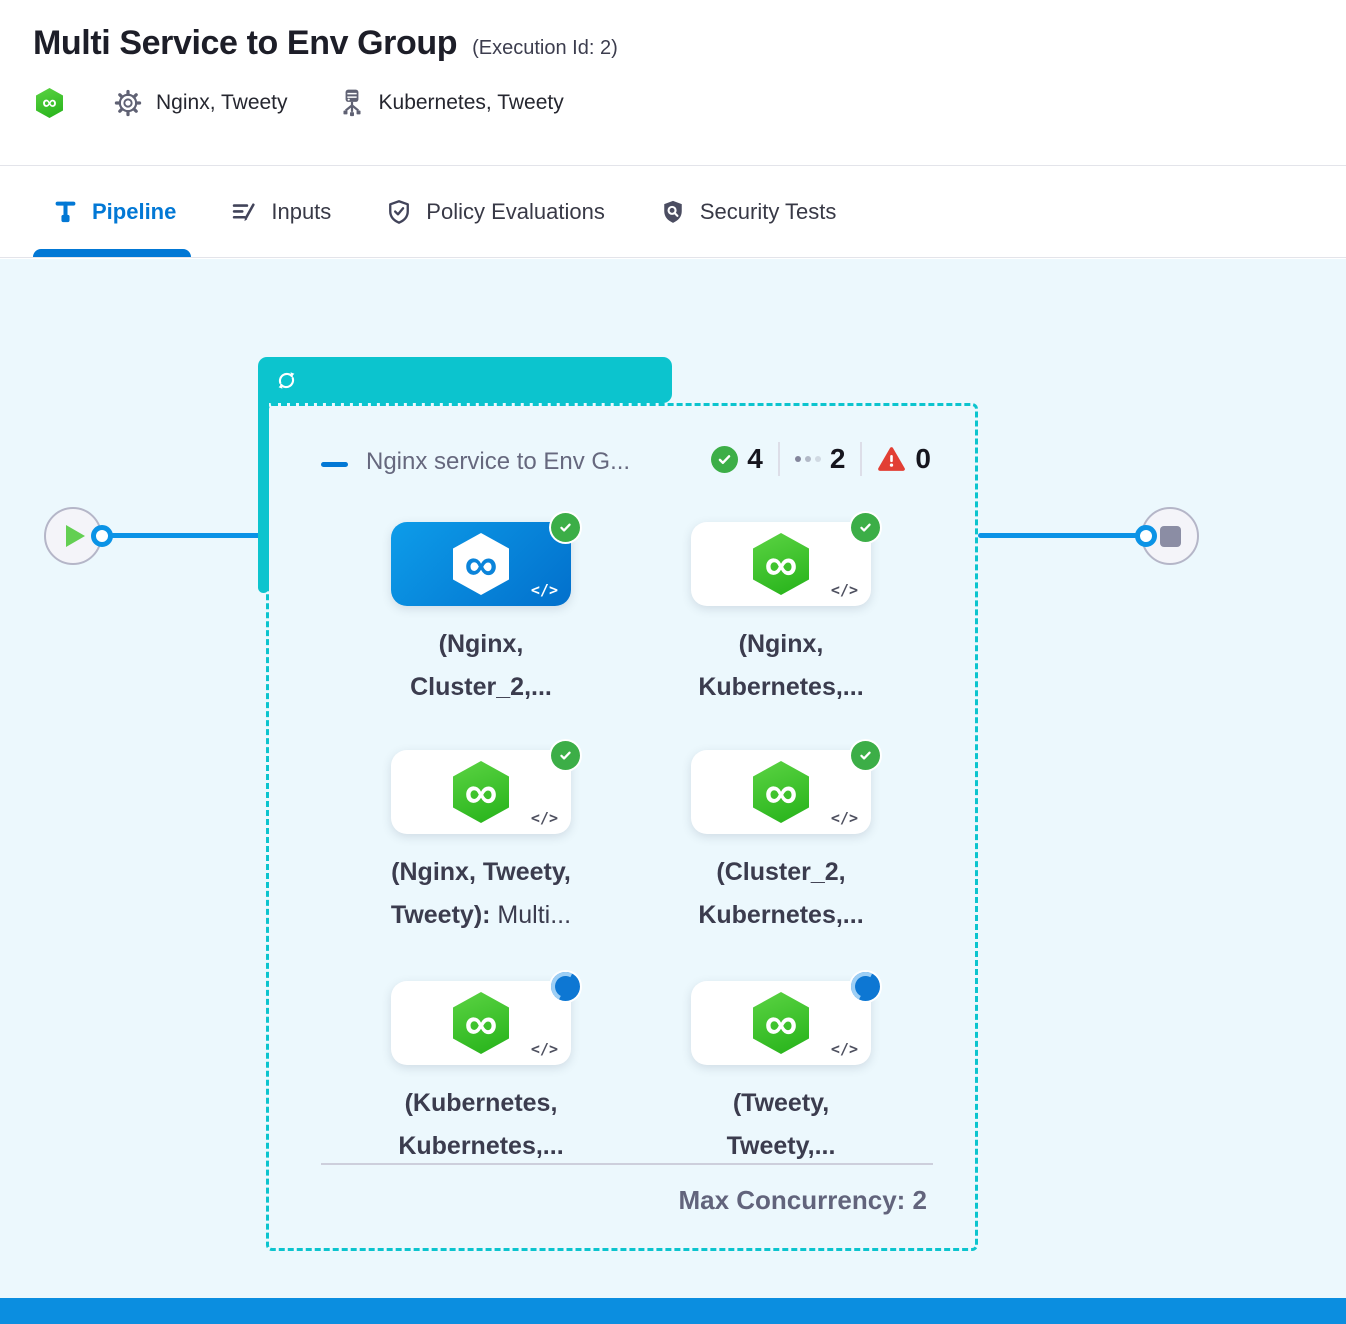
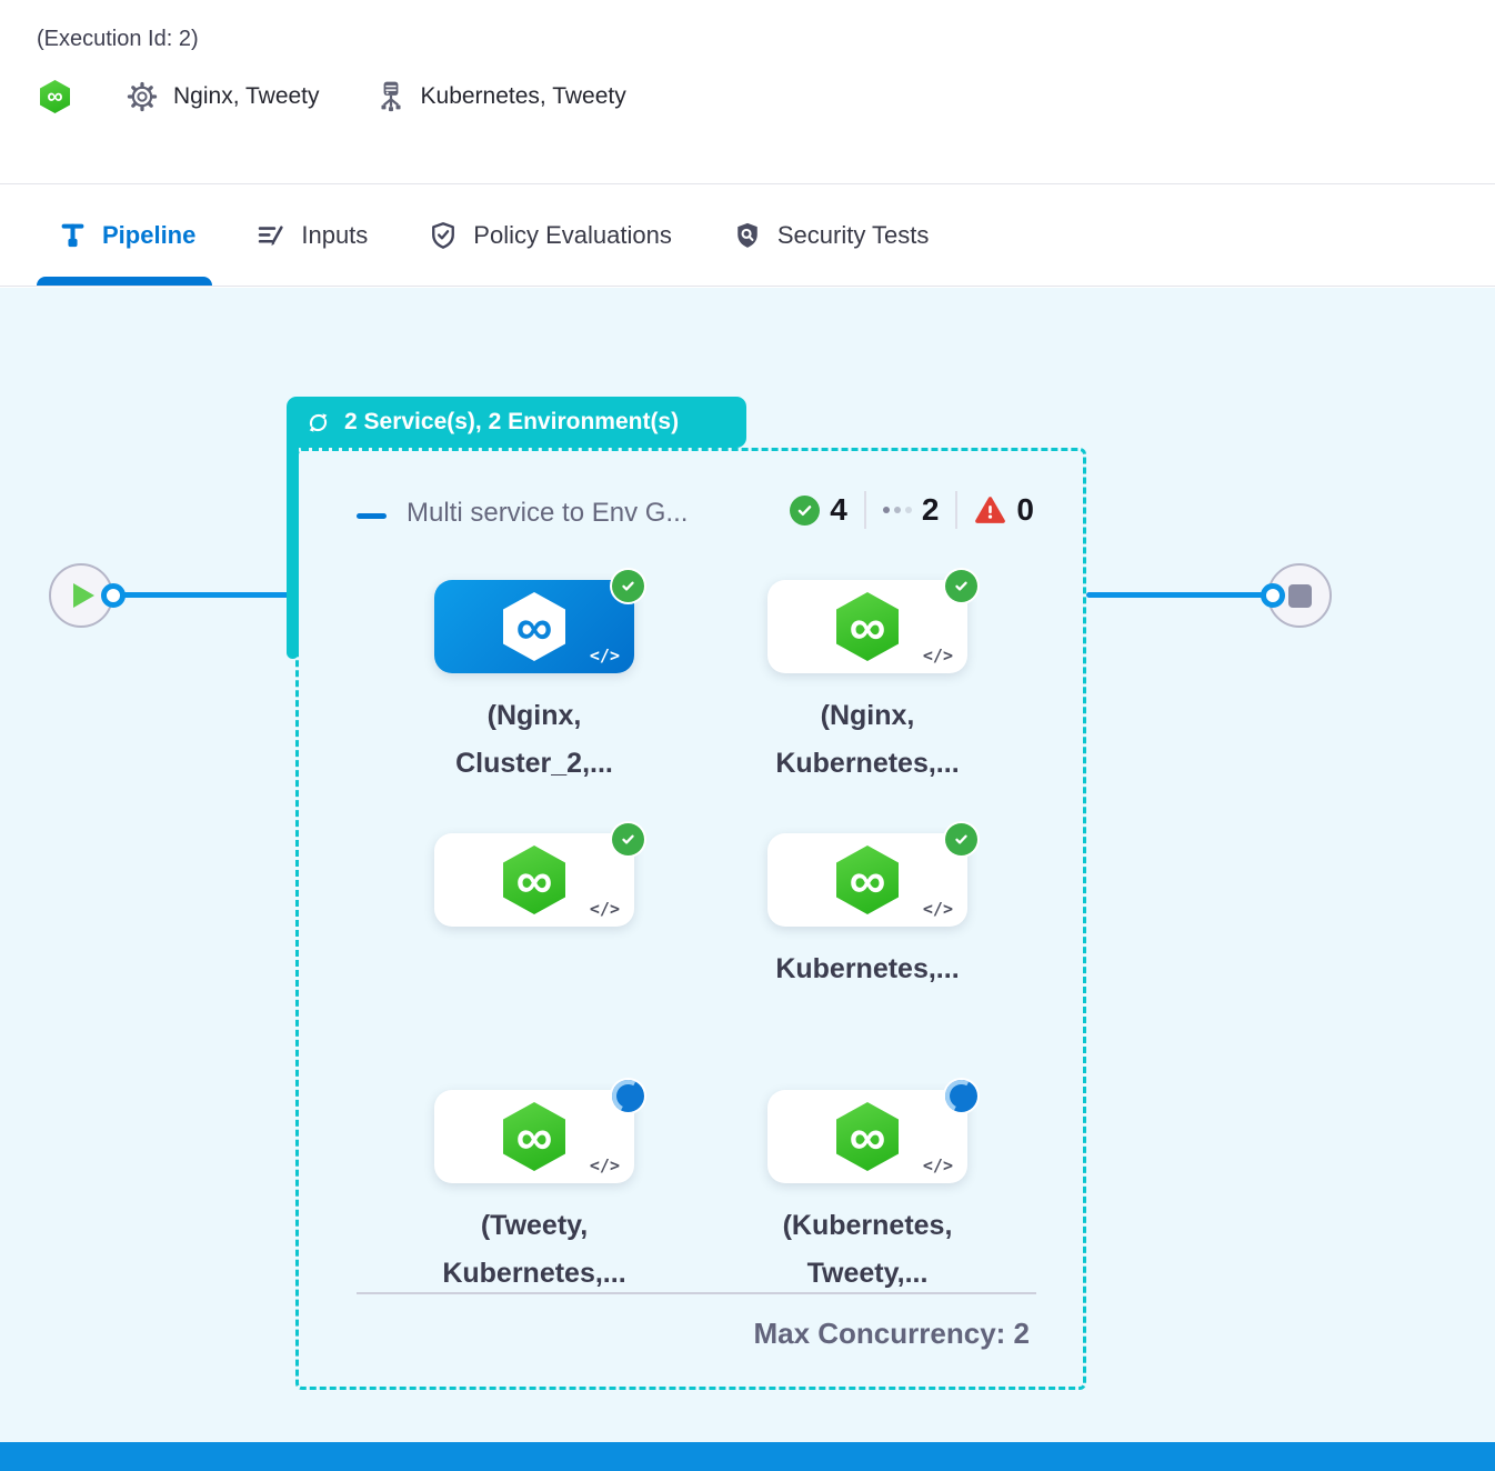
- Multi Service to Env Group
  (Execution Id: 2)
  ∞
  Nginx, Tweety
  Kubernetes, Tweety
  Pipeline
  Inputs
  Policy Evaluations
  Security Tests
+ 2 Service(s), 2 Environment(s)
- Nginx service to Env G...
+ Multi service to Env G...
  4
  2
  0
  ∞
  </>
  ∞
  </>
  ∞
  </>
  ∞
  </>
  ∞
  </>
  ∞
  </>
  (Nginx,
  Cluster_2,...
  (Nginx,
  Kubernetes,...
- (Nginx, Tweety,
- Tweety): Multi...
- (Cluster_2,
  Kubernetes,...
- (Kubernetes,
+ (Tweety,
  Kubernetes,...
- (Tweety,
+ (Kubernetes,
  Tweety,...
  Max Concurrency: 2
